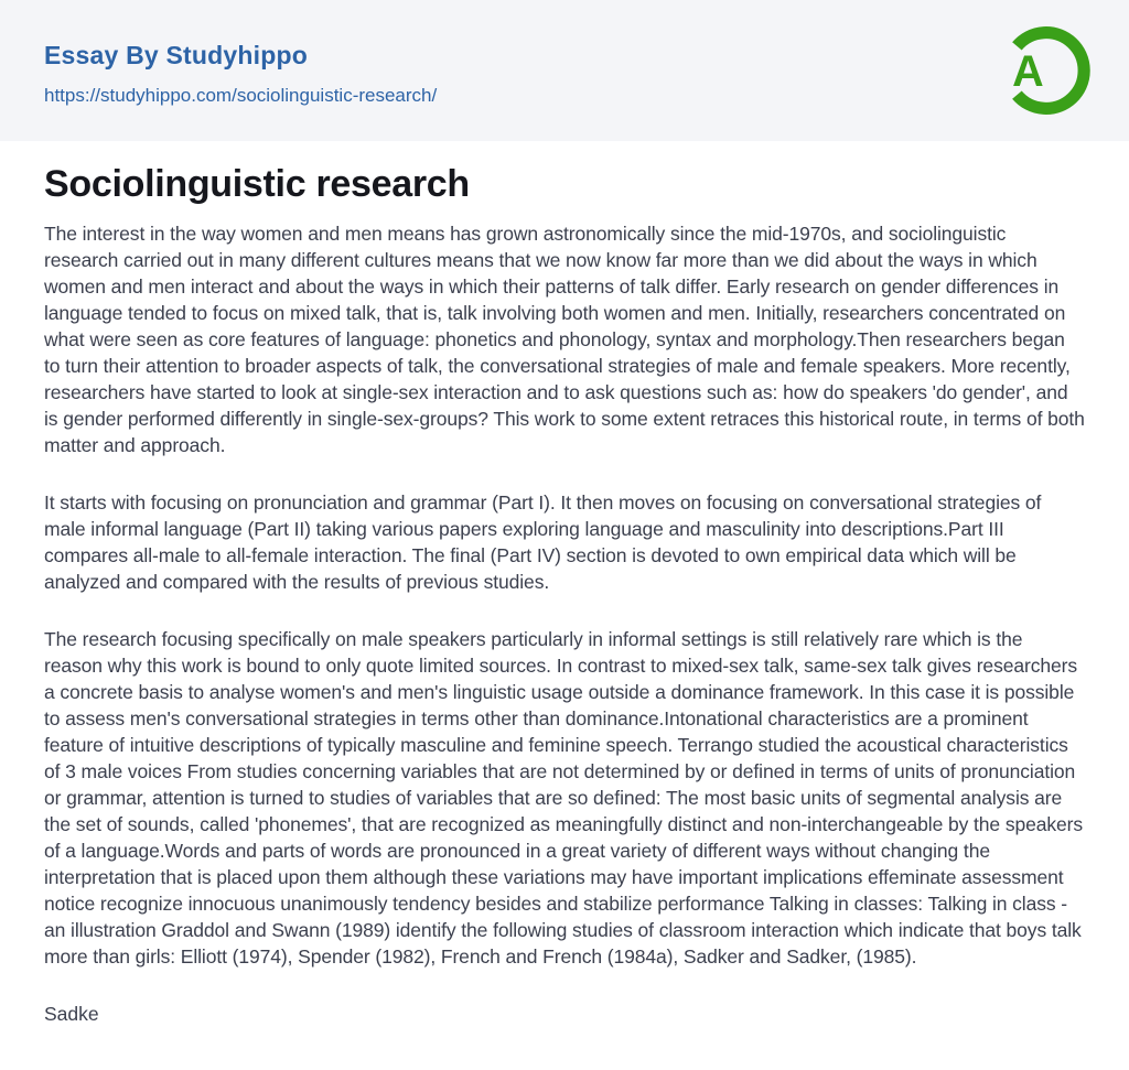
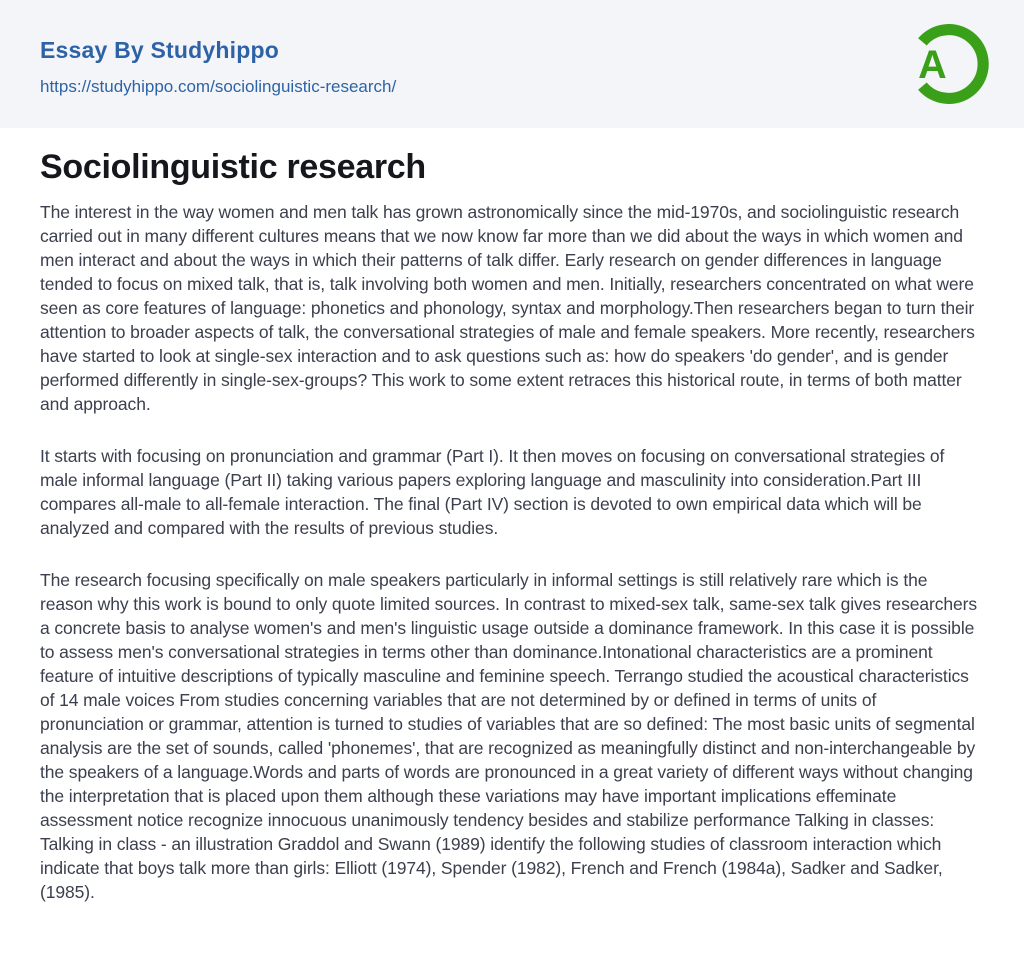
  Essay By Studyhippo
  https://studyhippo.com/sociolinguistic-research/
  A
  Sociolinguistic research
- The interest in the way women and men means has grown astronomically since the mid-1970s, and sociolinguistic research carried out in many different cultures means that we now know far more than we did about the ways in which women and men interact and about the ways in which their patterns of talk differ. Early research on gender differences in language tended to focus on mixed talk, that is, talk involving both women and men. Initially, researchers concentrated on what were seen as core features of language: phonetics and phonology, syntax and morphology.Then researchers began to turn their attention to broader aspects of talk, the conversational strategies of male and female speakers. More recently, researchers have started to look at single-sex interaction and to ask questions such as: how do speakers 'do gender', and is gender performed differently in single-sex-groups? This work to some extent retraces this historical route, in terms of both matter and approach.
+ The interest in the way women and men talk has grown astronomically since the mid-1970s, and sociolinguistic research carried out in many different cultures means that we now know far more than we did about the ways in which women and men interact and about the ways in which their patterns of talk differ. Early research on gender differences in language tended to focus on mixed talk, that is, talk involving both women and men. Initially, researchers concentrated on what were seen as core features of language: phonetics and phonology, syntax and morphology.Then researchers began to turn their attention to broader aspects of talk, the conversational strategies of male and female speakers. More recently, researchers have started to look at single-sex interaction and to ask questions such as: how do speakers 'do gender', and is gender performed differently in single-sex-groups? This work to some extent retraces this historical route, in terms of both matter and approach.
- It starts with focusing on pronunciation and grammar (Part I). It then moves on focusing on conversational strategies of male informal language (Part II) taking various papers exploring language and masculinity into descriptions.Part III compares all-male to all-female interaction. The final (Part IV) section is devoted to own empirical data which will be analyzed and compared with the results of previous studies.
+ It starts with focusing on pronunciation and grammar (Part I). It then moves on focusing on conversational strategies of male informal language (Part II) taking various papers exploring language and masculinity into consideration.Part III compares all-male to all-female interaction. The final (Part IV) section is devoted to own empirical data which will be analyzed and compared with the results of previous studies.
- The research focusing specifically on male speakers particularly in informal settings is still relatively rare which is the reason why this work is bound to only quote limited sources. In contrast to mixed-sex talk, same-sex talk gives researchers a concrete basis to analyse women's and men's linguistic usage outside a dominance framework. In this case it is possible to assess men's conversational strategies in terms other than dominance.Intonational characteristics are a prominent feature of intuitive descriptions of typically masculine and feminine speech. Terrango studied the acoustical characteristics of 3 male voices From studies concerning variables that are not determined by or defined in terms of units of pronunciation or grammar, attention is turned to studies of variables that are so defined: The most basic units of segmental analysis are the set of sounds, called 'phonemes', that are recognized as meaningfully distinct and non-interchangeable by the speakers of a language.Words and parts of words are pronounced in a great variety of different ways without changing the interpretation that is placed upon them although these variations may have important implications effeminate assessment notice recognize innocuous unanimously tendency besides and stabilize performance Talking in classes: Talking in class - an illustration Graddol and Swann (1989) identify the following studies of classroom interaction which indicate that boys talk more than girls: Elliott (1974), Spender (1982), French and French (1984a), Sadker and Sadker, (1985).
+ The research focusing specifically on male speakers particularly in informal settings is still relatively rare which is the reason why this work is bound to only quote limited sources. In contrast to mixed-sex talk, same-sex talk gives researchers a concrete basis to analyse women's and men's linguistic usage outside a dominance framework. In this case it is possible to assess men's conversational strategies in terms other than dominance.Intonational characteristics are a prominent feature of intuitive descriptions of typically masculine and feminine speech. Terrango studied the acoustical characteristics of 14 male voices From studies concerning variables that are not determined by or defined in terms of units of pronunciation or grammar, attention is turned to studies of variables that are so defined: The most basic units of segmental analysis are the set of sounds, called 'phonemes', that are recognized as meaningfully distinct and non-interchangeable by the speakers of a language.Words and parts of words are pronounced in a great variety of different ways without changing the interpretation that is placed upon them although these variations may have important implications effeminate assessment notice recognize innocuous unanimously tendency besides and stabilize performance Talking in classes: Talking in class - an illustration Graddol and Swann (1989) identify the following studies of classroom interaction which indicate that boys talk more than girls: Elliott (1974), Spender (1982), French and French (1984a), Sadker and Sadker, (1985).
- Sadke
